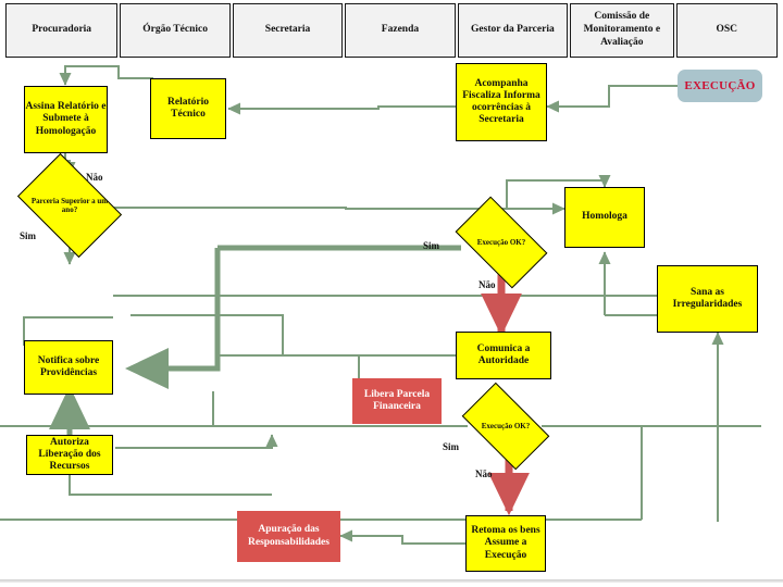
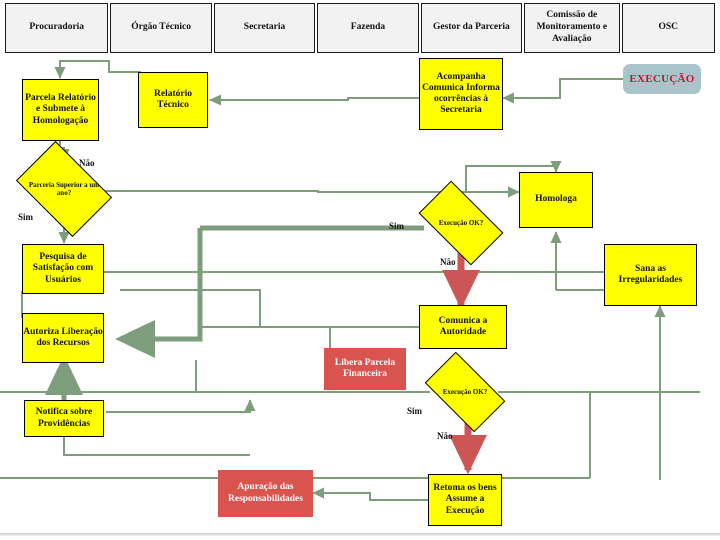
  Procuradoria
  Órgão Técnico
  Secretaria
  Fazenda
  Gestor da Parceria
  Comissão de Monitoramento e Avaliação
  OSC
- Assina Relatório e Submete à Homologação
+ Parcela Relatório e Submete à Homologação
  Relatório Técnico
- Acompanha Fiscaliza Informa ocorrências à Secretaria
+ Acompanha Comunica Informa ocorrências à Secretaria
  EXECUÇÃO
  Parceria Superior a um ano?
  Homologa
  Execução OK?
+ Pesquisa de Satisfação com Usuários
  Sana as Irregularidades
  Comunica a Autoridade
- Notifica sobre Providências
+ Autoriza Liberação dos Recursos
  Libera Parcela Financeira
  Execução OK?
- Autoriza Liberação dos Recursos
+ Notifica sobre Providências
  Apuração das Responsabilidades
  Retoma os bens Assume a Execução
  Não
  Sim
  Sim
  Não
  Sim
  Não
